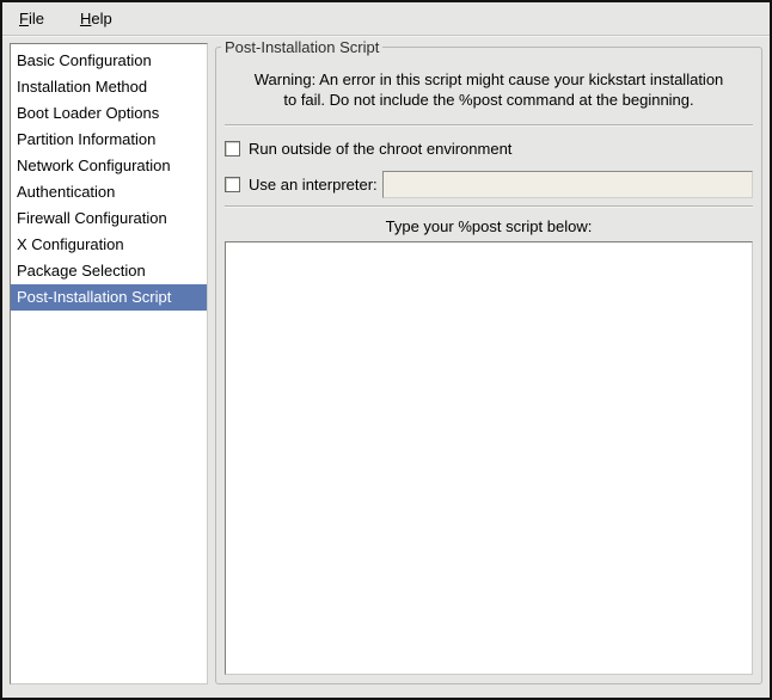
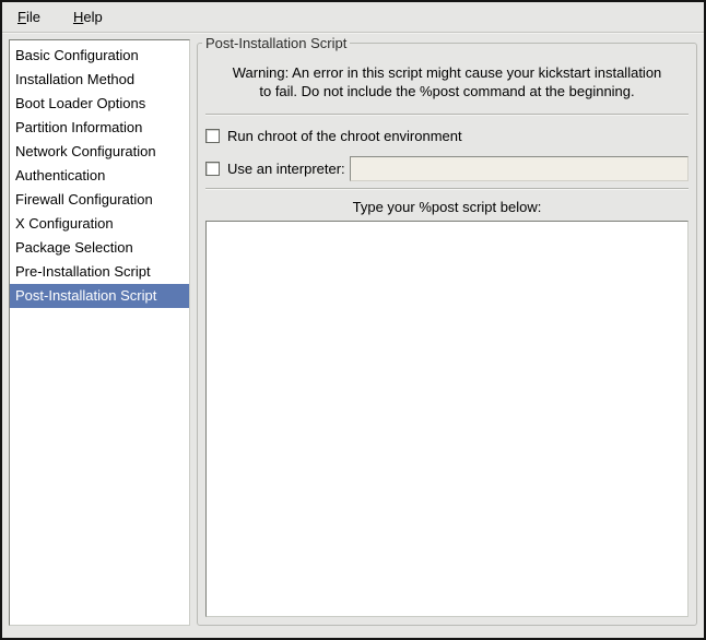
  File
  Help
  Basic Configuration
  Installation Method
  Boot Loader Options
  Partition Information
  Network Configuration
  Authentication
  Firewall Configuration
  X Configuration
  Package Selection
+ Pre-Installation Script
  Post-Installation Script
  Post-Installation Script
  Warning: An error in this script might cause your kickstart installation
  to fail. Do not include the %post command at the beginning.
- Run outside of the chroot environment
+ Run chroot of the chroot environment
  Use an interpreter:
  Type your %post script below:
